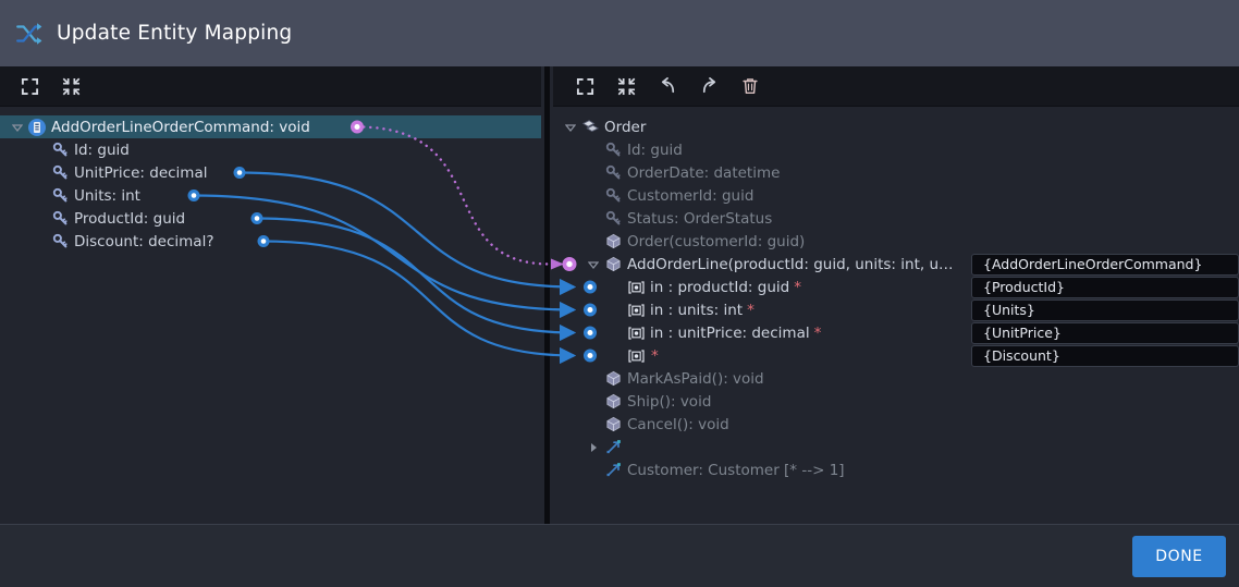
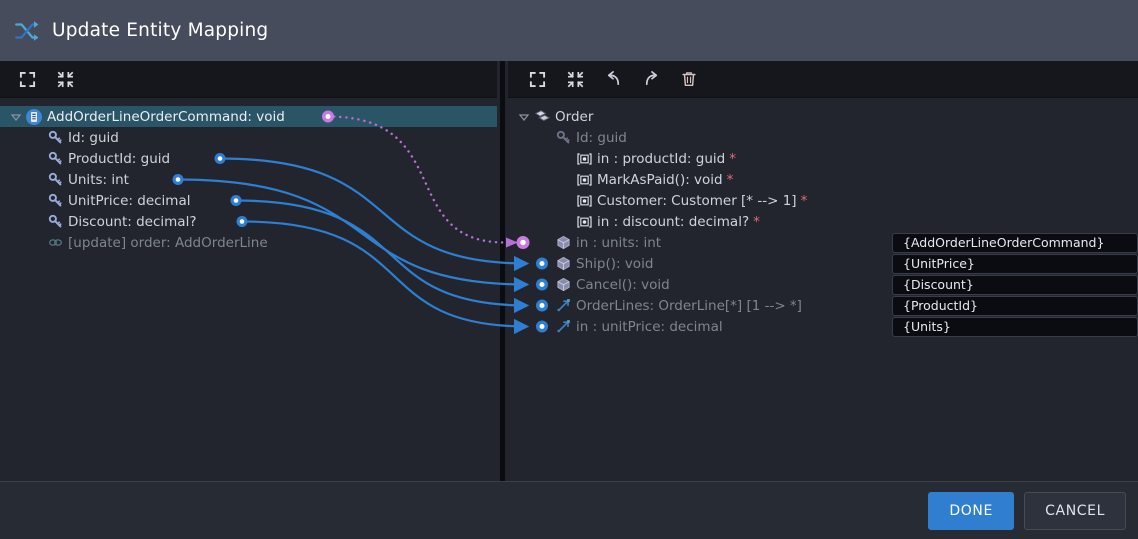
  Update Entity Mapping
  AddOrderLineOrderCommand: void
  Id: guid
- UnitPrice: decimal
+ ProductId: guid
  Units: int
- ProductId: guid
+ UnitPrice: decimal
  Discount: decimal?
+ [update] order: AddOrderLine
  Order
  Id: guid
- OrderDate: datetime
- CustomerId: guid
- Status: OrderStatus
- Order(customerId: guid)
- AddOrderLine(productId: guid, units: int, u…
  in : productId: guid
  *
- in : units: int
+ MarkAsPaid(): void
  *
- in : unitPrice: decimal
+ Customer: Customer [* --> 1]
  *
+ in : discount: decimal?
  *
- MarkAsPaid(): void
+ in : units: int
  Ship(): void
  Cancel(): void
+ OrderLines: OrderLine[*] [1 --> *]
- Customer: Customer [* --> 1]
+ in : unitPrice: decimal
  {AddOrderLineOrderCommand}
- {ProductId}
+ {UnitPrice}
- {Units}
+ {Discount}
- {UnitPrice}
+ {ProductId}
- {Discount}
+ {Units}
  DONE
+ CANCEL
